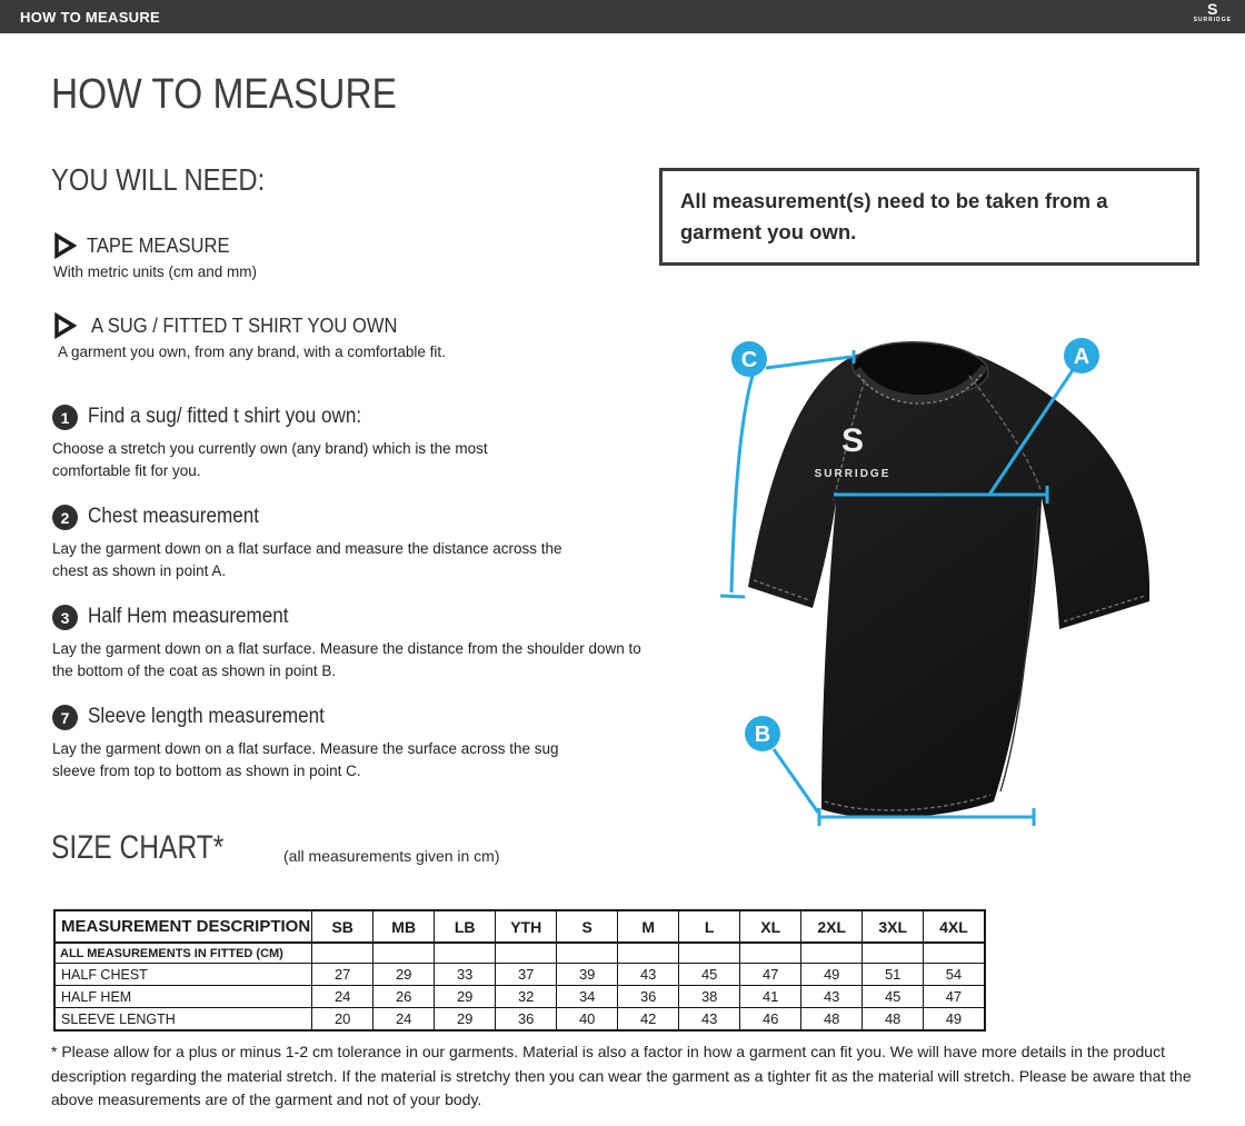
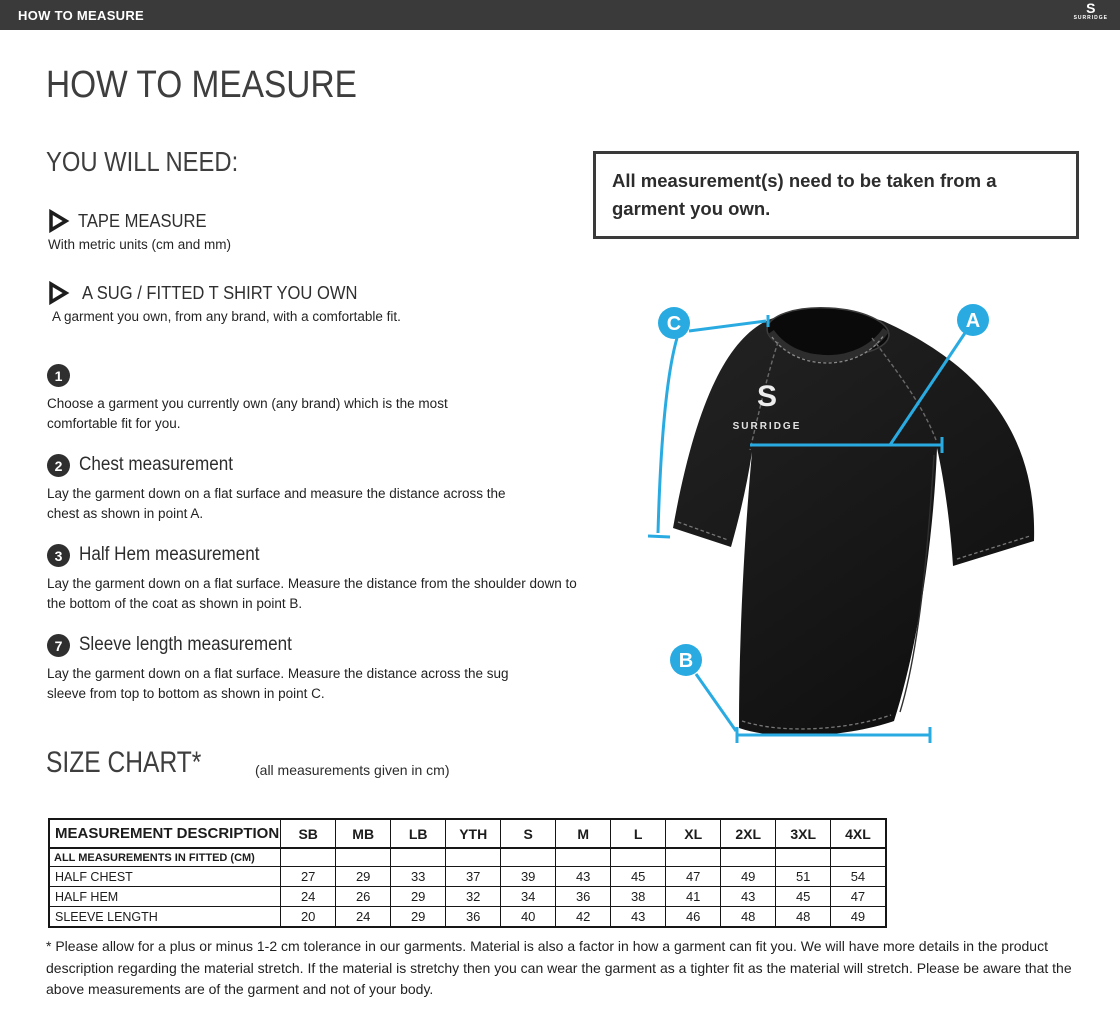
  HOW TO MEASURE
  S
  HOW TO MEASURE
  All measurement(s) need to be taken from a garment you own.
  YOU WILL NEED:
  TAPE MEASURE
  With metric units (cm and mm)
  A SUG / FITTED T SHIRT YOU OWN
  A garment you own, from any brand, with a comfortable fit.
  1
- Find a sug/ fitted t shirt you own:
- Choose a stretch you currently own (any brand) which is the most comfortable fit for you.
+ Choose a garment you currently own (any brand) which is the most comfortable fit for you.
  2
  Chest measurement
  Lay the garment down on a flat surface and measure the distance across the chest as shown in point A.
  3
  Half Hem measurement
  Lay the garment down on a flat surface. Measure the distance from the shoulder down to the bottom of the coat as shown in point B.
  7
  Sleeve length measurement
- Lay the garment down on a flat surface. Measure the surface across the sug sleeve from top to bottom as shown in point C.
+ Lay the garment down on a flat surface. Measure the distance across the sug sleeve from top to bottom as shown in point C.
  S
  SURRIDGE
  A
  C
  B
  SIZE CHART*
  (all measurements given in cm)
  MEASUREMENT DESCRIPTION	SB	MB	LB	YTH	S	M	L	XL	2XL	3XL	4XL
  ALL MEASUREMENTS IN FITTED (CM)
  HALF CHEST	27	29	33	37	39	43	45	47	49	51	54
  HALF HEM	24	26	29	32	34	36	38	41	43	45	47
  SLEEVE LENGTH	20	24	29	36	40	42	43	46	48	48	49
  * Please allow for a plus or minus 1-2 cm tolerance in our garments. Material is also a factor in how a garment can fit you. We will have more details in the product description regarding the material stretch. If the material is stretchy then you can wear the garment as a tighter fit as the material will stretch. Please be aware that the above measurements are of the garment and not of your body.
